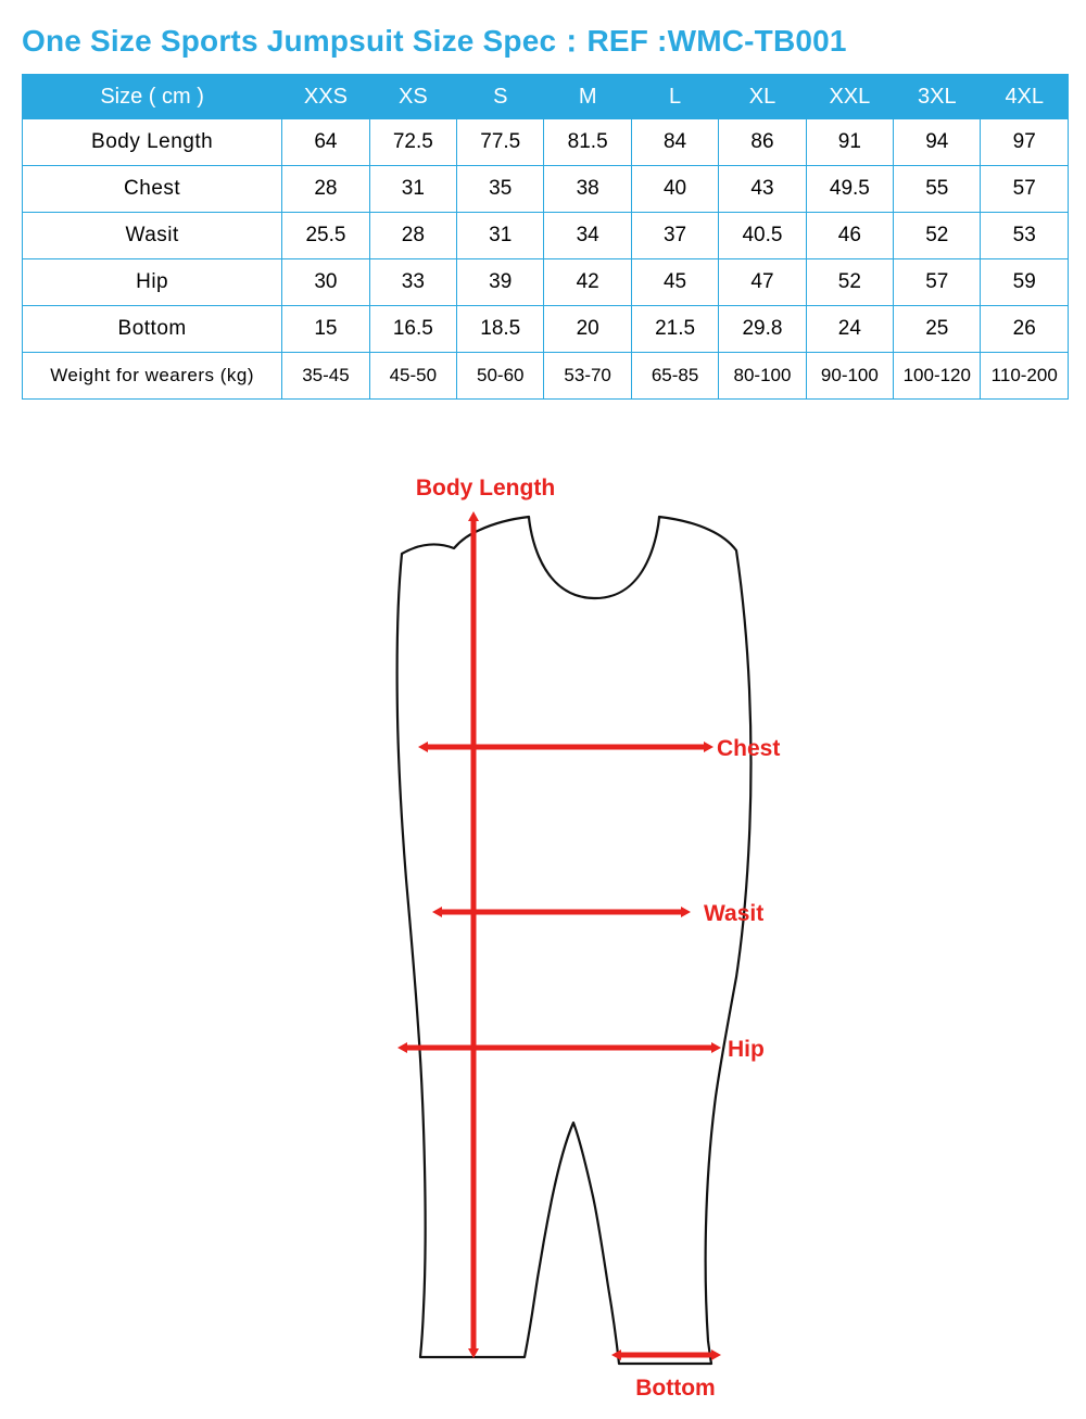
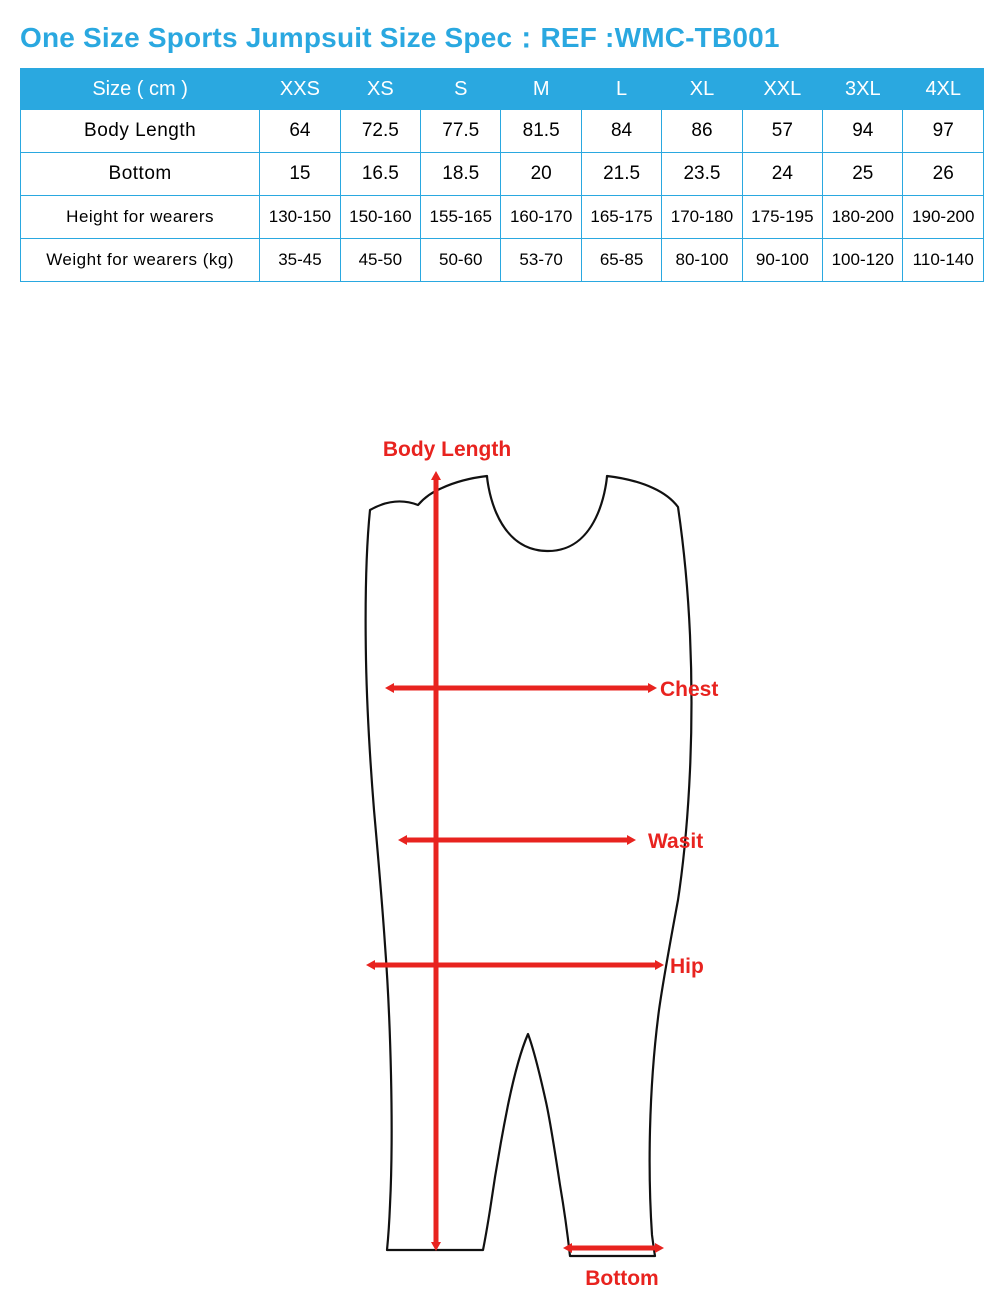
  One Size Sports Jumpsuit Size Spec：REF :WMC-TB001
  Size ( cm )	XXS	XS	S	M	L	XL	XXL	3XL	4XL
- Body Length	64	72.5	77.5	81.5	84	86	91	94	97
+ Body Length	64	72.5	77.5	81.5	84	86	57	94	97
- Chest	28	31	35	38	40	43	49.5	55	57
- Wasit	25.5	28	31	34	37	40.5	46	52	53
- Hip	30	33	39	42	45	47	52	57	59
- Bottom	15	16.5	18.5	20	21.5	29.8	24	25	26
+ Bottom	15	16.5	18.5	20	21.5	23.5	24	25	26
+ Height for wearers	130-150	150-160	155-165	160-170	165-175	170-180	175-195	180-200	190-200
- Weight for wearers (kg)	35-45	45-50	50-60	53-70	65-85	80-100	90-100	100-120	110-200
+ Weight for wearers (kg)	35-45	45-50	50-60	53-70	65-85	80-100	90-100	100-120	110-140
  Body Length
  Chest
  Wasit
  Hip
  Bottom
